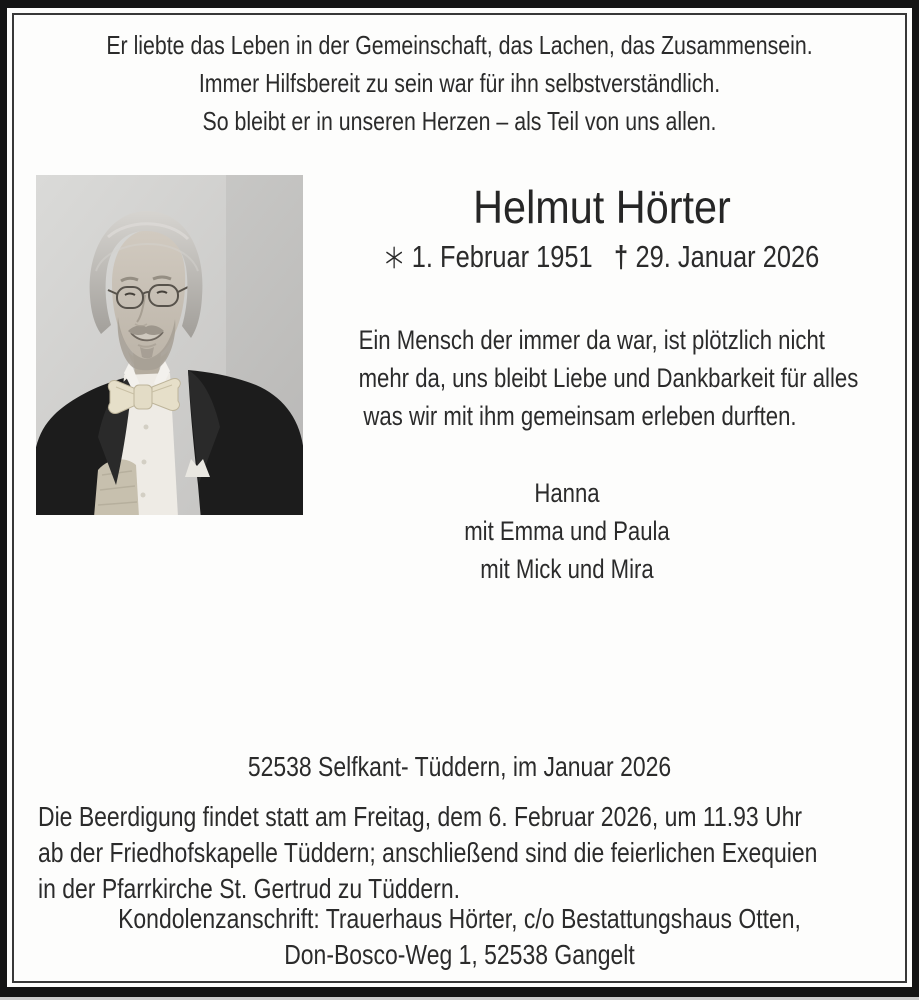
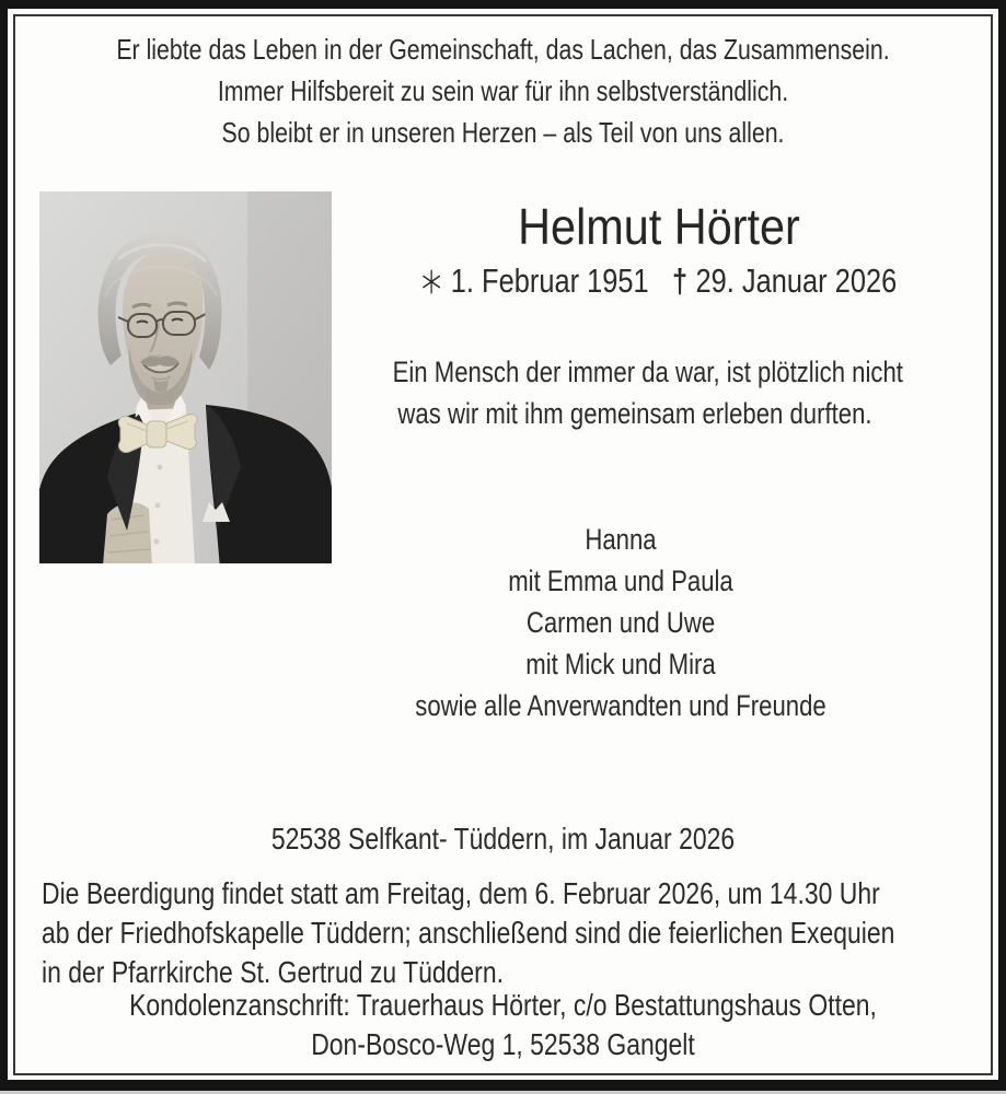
  Er liebte das Leben in der Gemeinschaft, das Lachen, das Zusammensein.
  Immer Hilfsbereit zu sein war für ihn selbstverständlich.
  So bleibt er in unseren Herzen – als Teil von uns allen.
  Helmut Hörter
  1. Februar 1951 † 29. Januar 2026
  Ein Mensch der immer da war, ist plötzlich nicht
- mehr da, uns bleibt Liebe und Dankbarkeit für alles
  was wir mit ihm gemeinsam erleben durften.
  Hanna
  mit Emma und Paula
+ Carmen und Uwe
  mit Mick und Mira
+ sowie alle Anverwandten und Freunde
  52538 Selfkant- Tüddern, im Januar 2026
- Die Beerdigung findet statt am Freitag, dem 6. Februar 2026, um 11.93 Uhr
+ Die Beerdigung findet statt am Freitag, dem 6. Februar 2026, um 14.30 Uhr
  ab der Friedhofskapelle Tüddern; anschließend sind die feierlichen Exequien
  in der Pfarrkirche St. Gertrud zu Tüddern.
  Kondolenzanschrift: Trauerhaus Hörter, c/o Bestattungshaus Otten,
  Don-Bosco-Weg 1, 52538 Gangelt
